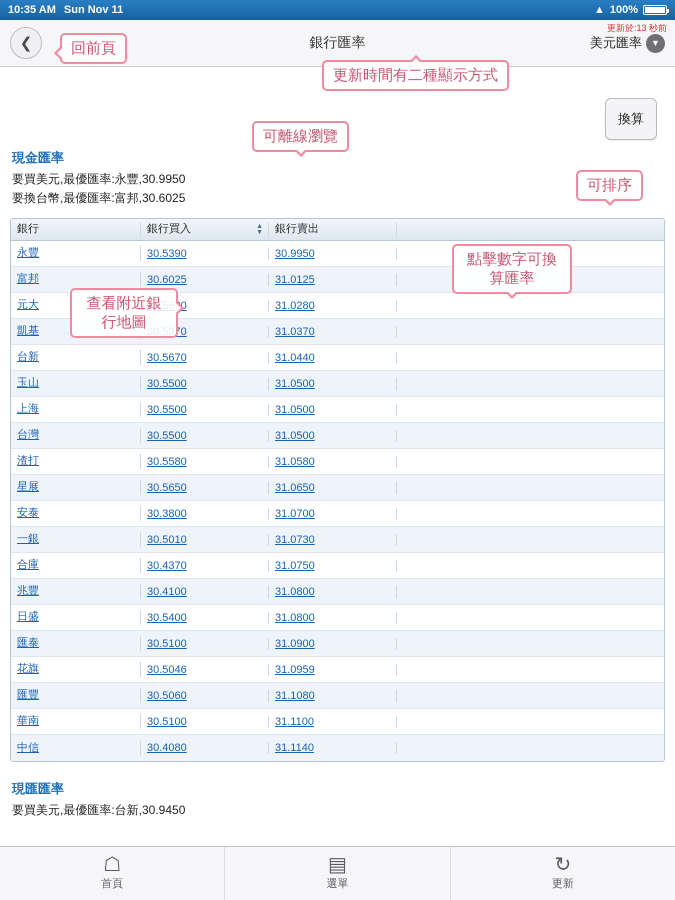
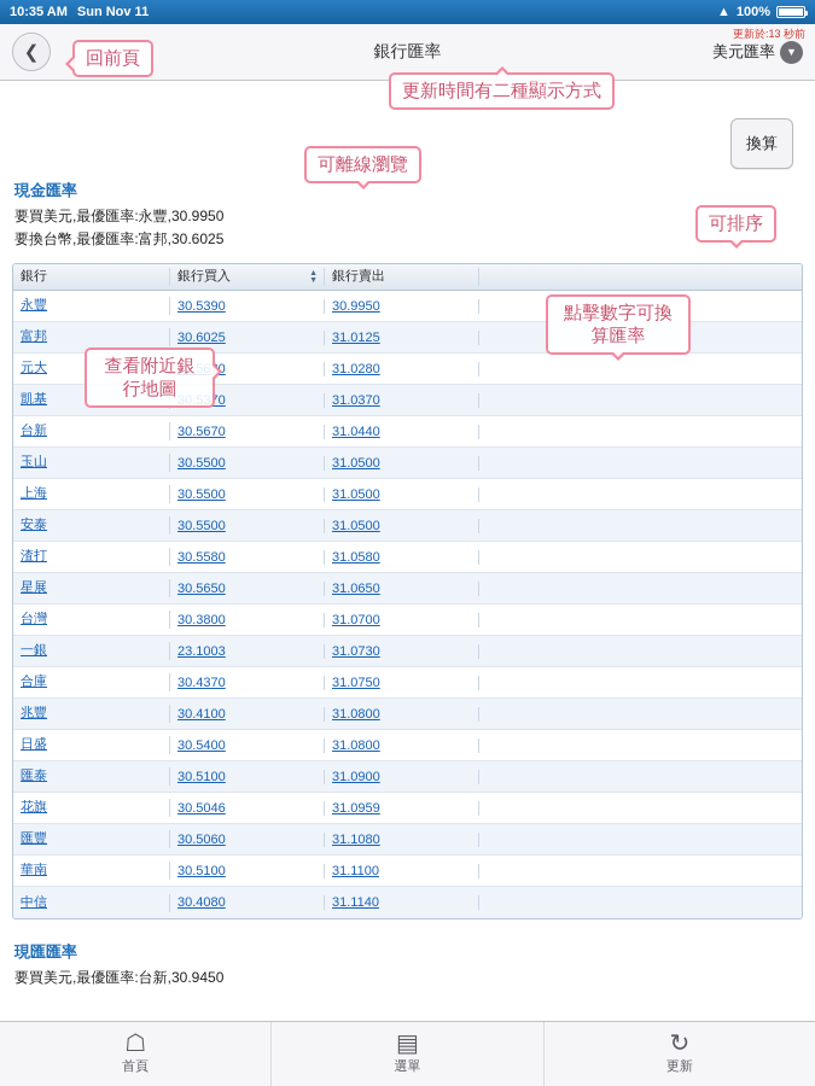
  10:35 AM
  Sun Nov 11
  ▲
  100%
  ❮
  銀行匯率
  美元匯率
  ▼
  更新於:13 秒前
  換算
  現金匯率
  要買美元,最優匯率:永豐,30.9950
  要換台幣,最優匯率:富邦,30.6025
  銀行
  銀行買入
  銀行賣出
  永豐
  30.5390
  30.9950
  富邦
  30.6025
  31.0125
  元大
  30.5680
  31.0280
  凱基
  30.5370
  31.0370
  台新
  30.5670
  31.0440
  玉山
  30.5500
  31.0500
  上海
  30.5500
  31.0500
- 台灣
+ 安泰
  30.5500
  31.0500
  渣打
  30.5580
  31.0580
  星展
  30.5650
  31.0650
- 安泰
+ 台灣
  30.3800
  31.0700
  一銀
- 30.5010
+ 23.1003
  31.0730
  合庫
  30.4370
  31.0750
  兆豐
  30.4100
  31.0800
  日盛
  30.5400
  31.0800
  匯泰
  30.5100
  31.0900
  花旗
  30.5046
  31.0959
  匯豐
  30.5060
  31.1080
  華南
  30.5100
  31.1100
  中信
  30.4080
  31.1140
  現匯匯率
  要買美元,最優匯率:台新,30.9450
  回前頁
  更新時間有二種顯示方式
  可離線瀏覽
  可排序
  點擊數字可換算匯率
  查看附近銀行地圖
  ☖
  首頁
  ▤
  選單
  ↻
  更新
